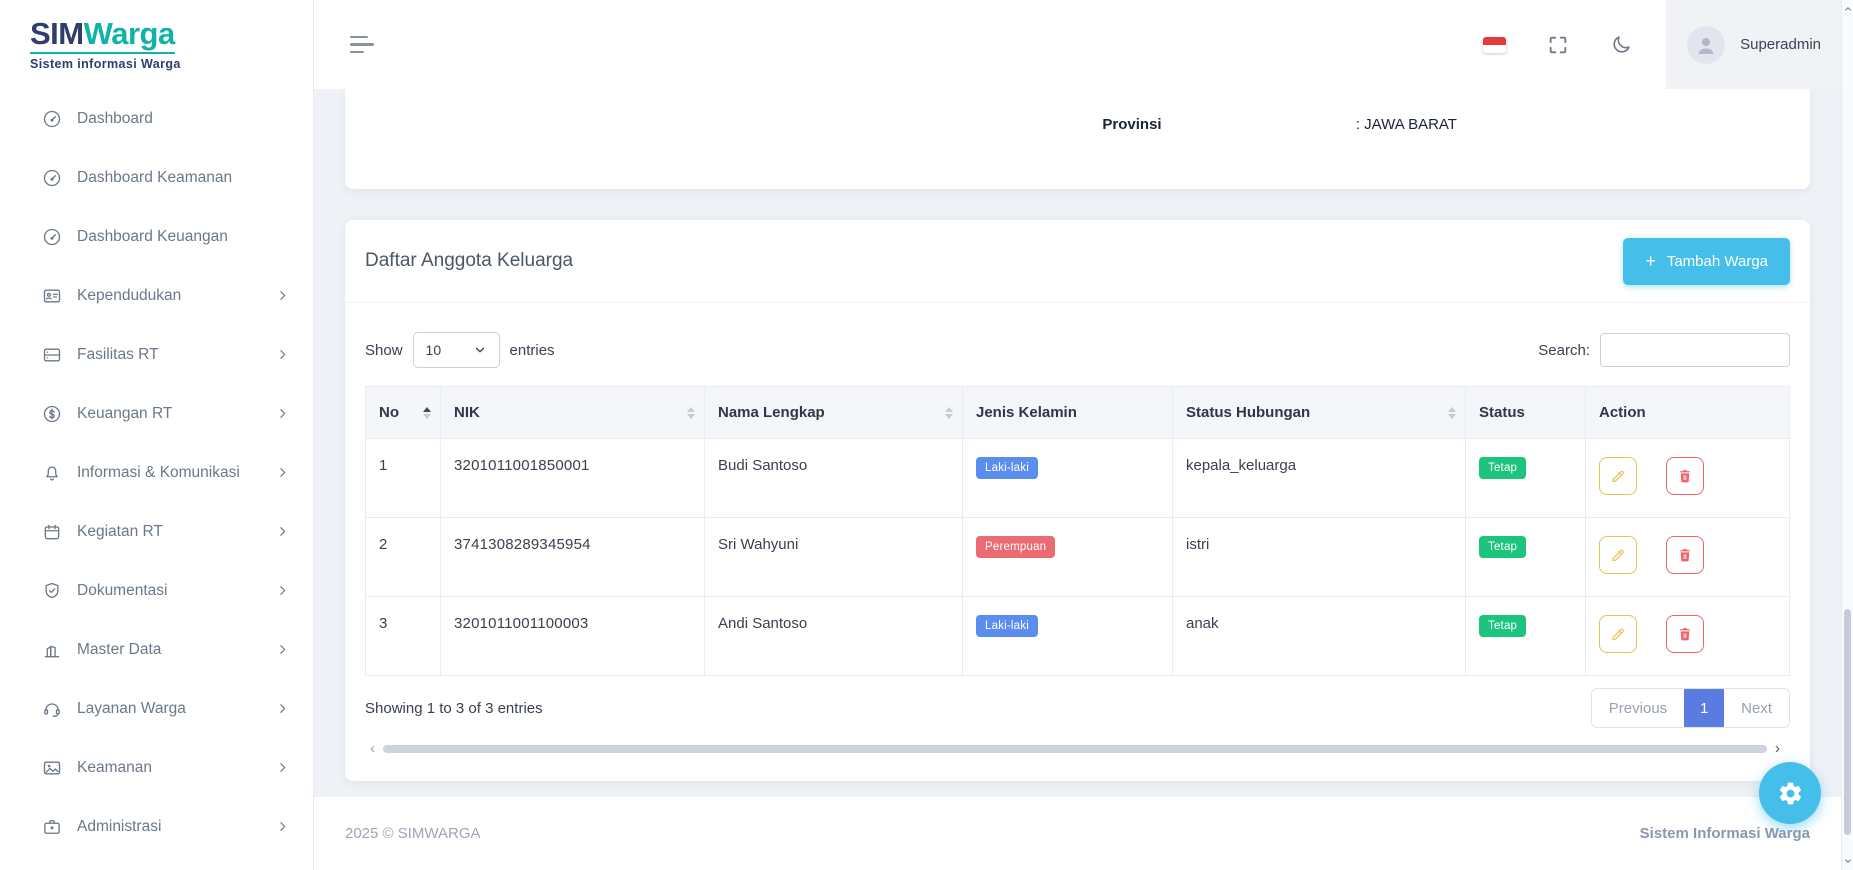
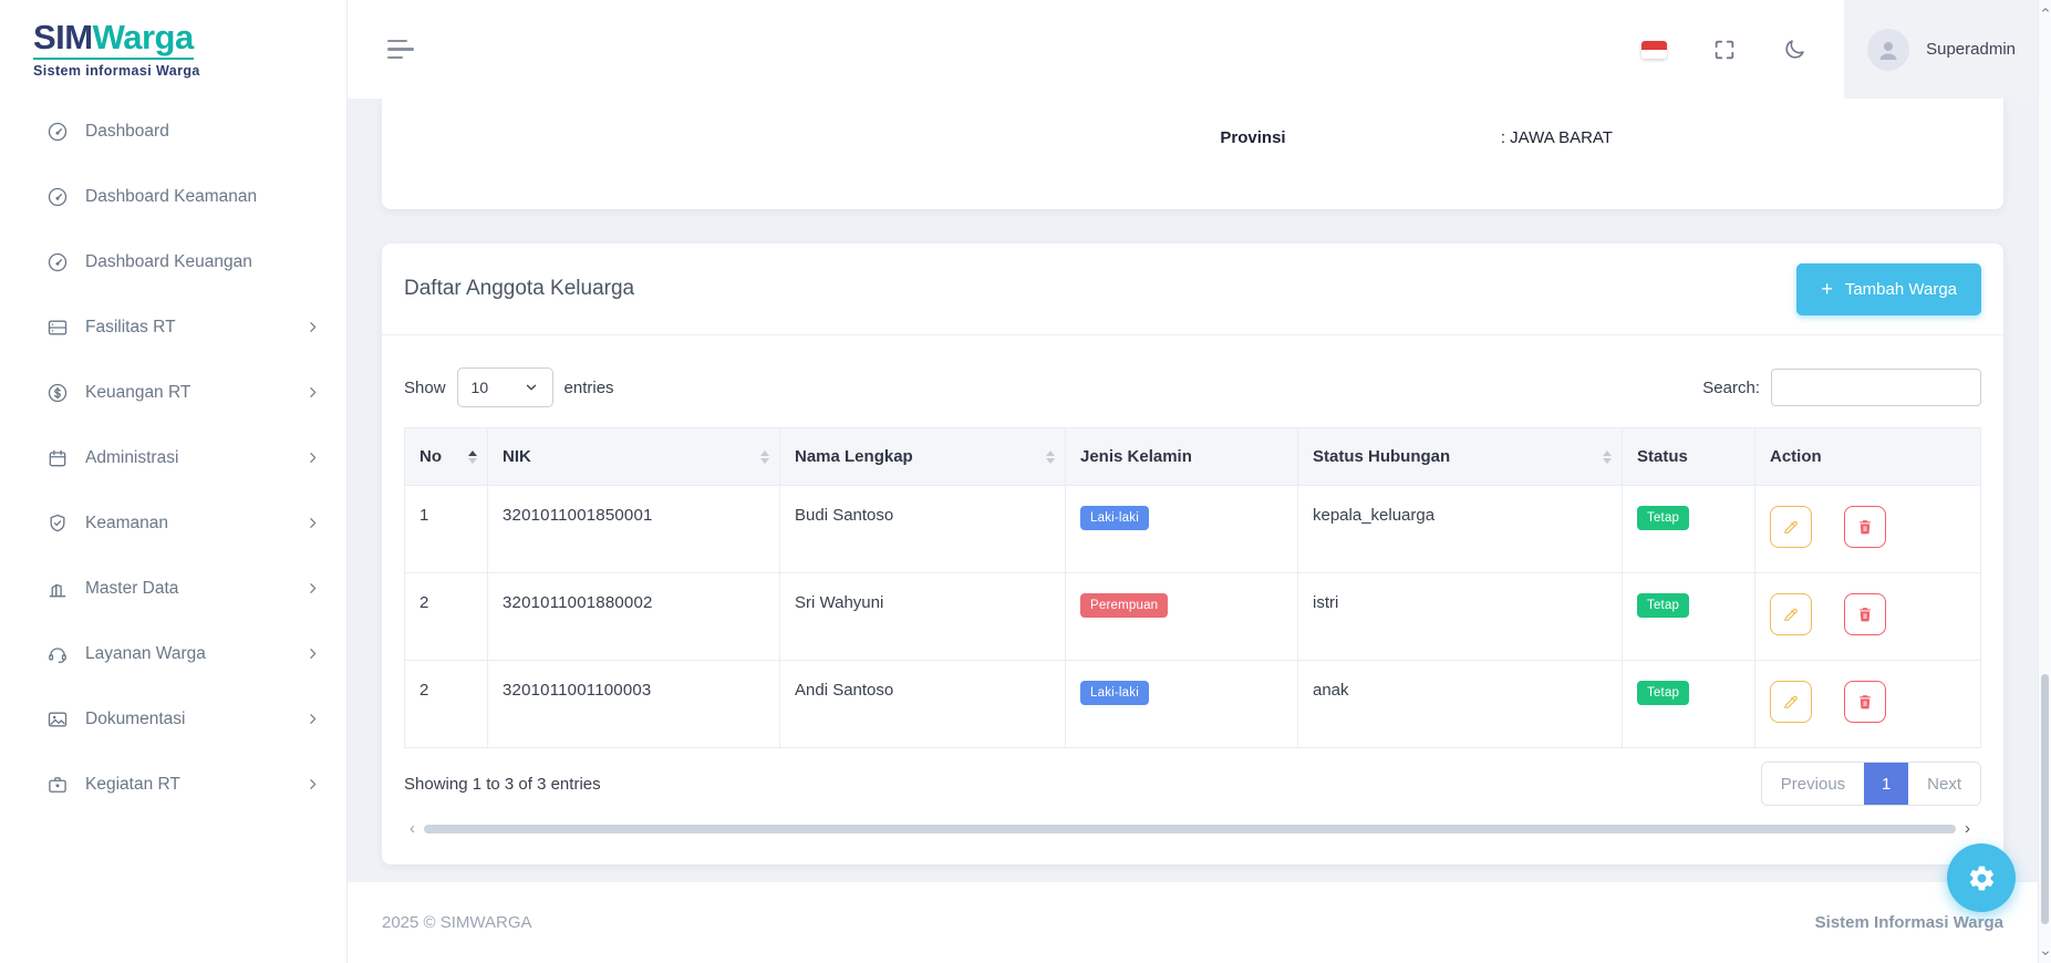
  SIMWarga
  Sistem informasi Warga
  Dashboard
  Dashboard Keamanan
  Dashboard Keuangan
- Kependudukan
  Fasilitas RT
  Keuangan RT
- Informasi & Komunikasi
- Kegiatan RT
+ Administrasi
- Dokumentasi
+ Keamanan
  Master Data
  Layanan Warga
- Keamanan
+ Dokumentasi
- Administrasi
+ Kegiatan RT
  Superadmin
  Provinsi
  : JAWA BARAT
  Daftar Anggota Keluarga
  +
  Tambah Warga
  Show
  10
  entries
  Search:
  No	NIK	Nama Lengkap	Jenis Kelamin	Status Hubungan	Status	Action
  1	3201011001850001	Budi Santoso	Laki-laki	kepala_keluarga	Tetap
- 2	3741308289345954	Sri Wahyuni	Perempuan	istri	Tetap
+ 2	3201011001880002	Sri Wahyuni	Perempuan	istri	Tetap
- 3	3201011001100003	Andi Santoso	Laki-laki	anak	Tetap
+ 2	3201011001100003	Andi Santoso	Laki-laki	anak	Tetap
  Showing 1 to 3 of 3 entries
  Previous
  1
  Next
  ‹
  ›
  2025 © SIMWARGA
  Sistem Informasi Warga
